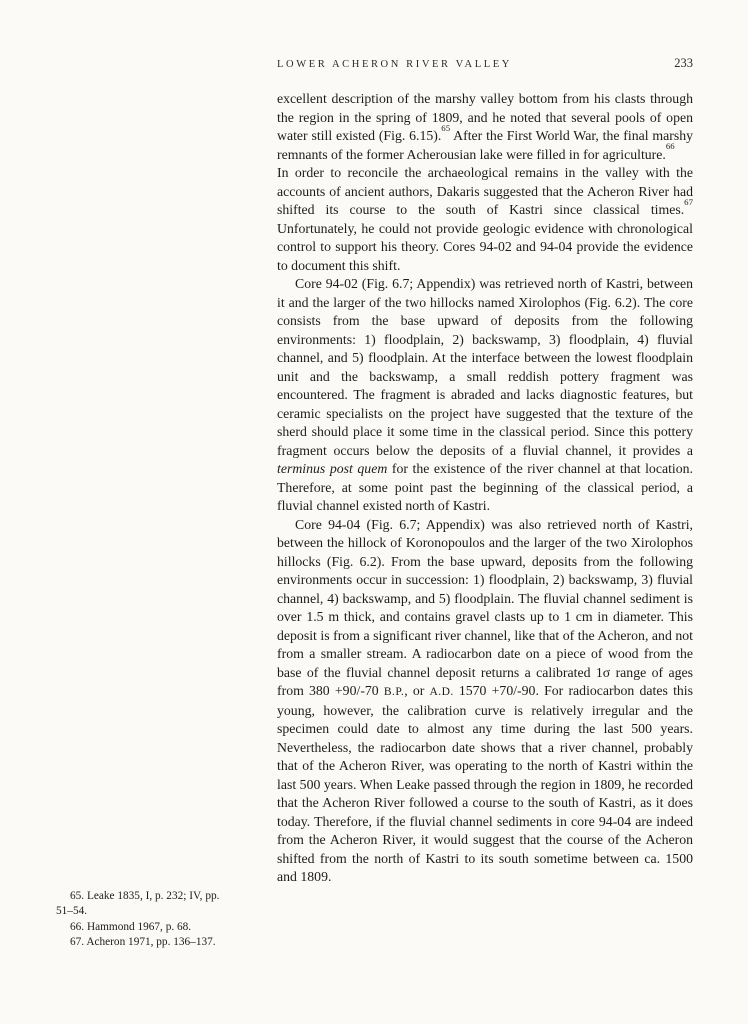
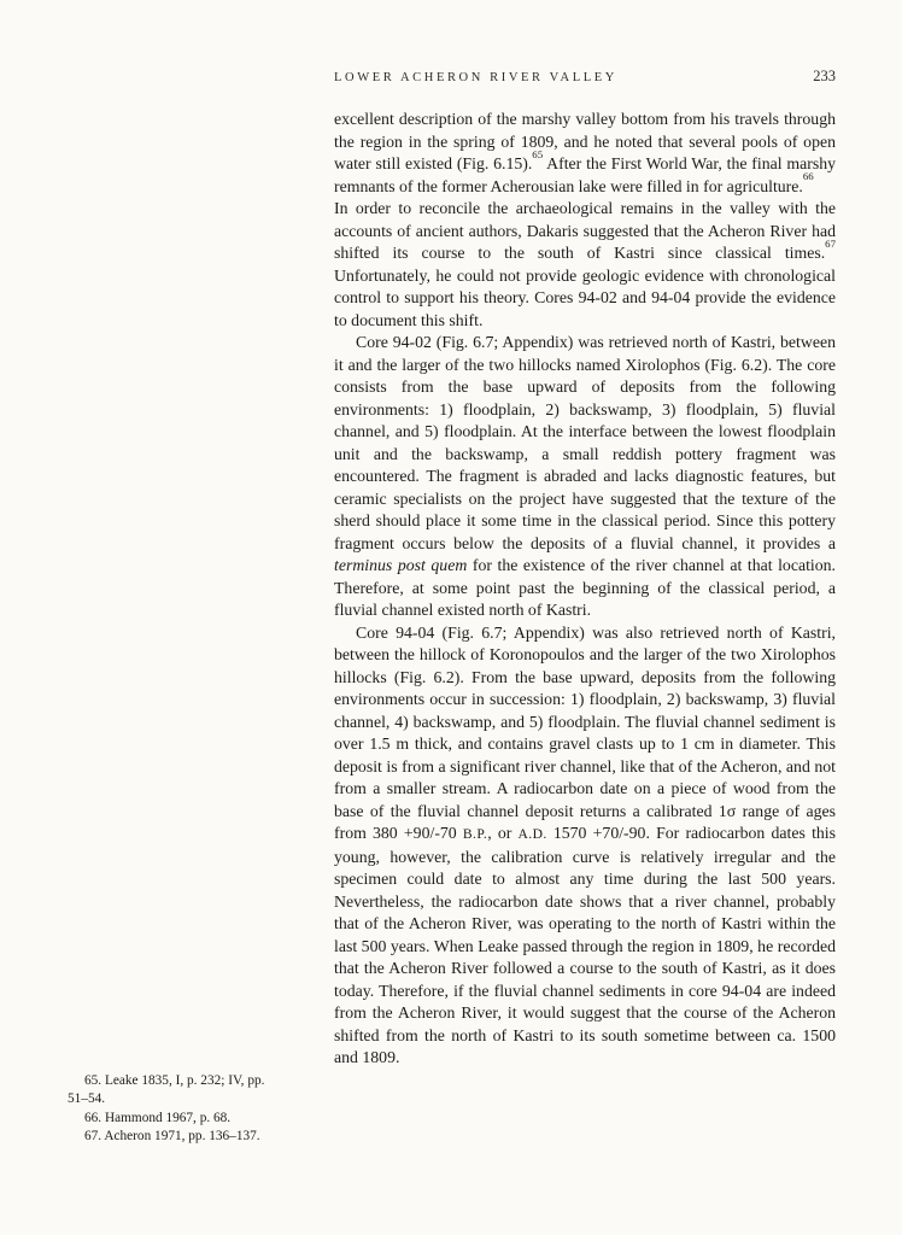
  LOWER ACHERON RIVER VALLEY
  233
- excellent description of the marshy valley bottom from his clasts through the region in the spring of 1809, and he noted that several pools of open water still existed (Fig. 6.15).65 After the First World War, the final marshy remnants of the former Acherousian lake were filled in for agriculture.66
+ excellent description of the marshy valley bottom from his travels through the region in the spring of 1809, and he noted that several pools of open water still existed (Fig. 6.15).65 After the First World War, the final marshy remnants of the former Acherousian lake were filled in for agriculture.66
  In order to reconcile the archaeological remains in the valley with the accounts of ancient authors, Dakaris suggested that the Acheron River had shifted its course to the south of Kastri since classical times.67 Unfortunately, he could not provide geologic evidence with chronological control to support his theory. Cores 94-02 and 94-04 provide the evidence to document this shift.
- Core 94-02 (Fig. 6.7; Appendix) was retrieved north of Kastri, between it and the larger of the two hillocks named Xirolophos (Fig. 6.2). The core consists from the base upward of deposits from the following environments: 1) floodplain, 2) backswamp, 3) floodplain, 4) fluvial channel, and 5) floodplain. At the interface between the lowest floodplain unit and the backswamp, a small reddish pottery fragment was encountered. The fragment is abraded and lacks diagnostic features, but ceramic specialists on the project have suggested that the texture of the sherd should place it some time in the classical period. Since this pottery fragment occurs below the deposits of a fluvial channel, it provides a terminus post quem for the existence of the river channel at that location. Therefore, at some point past the beginning of the classical period, a fluvial channel existed north of Kastri.
+ Core 94-02 (Fig. 6.7; Appendix) was retrieved north of Kastri, between it and the larger of the two hillocks named Xirolophos (Fig. 6.2). The core consists from the base upward of deposits from the following environments: 1) floodplain, 2) backswamp, 3) floodplain, 5) fluvial channel, and 5) floodplain. At the interface between the lowest floodplain unit and the backswamp, a small reddish pottery fragment was encountered. The fragment is abraded and lacks diagnostic features, but ceramic specialists on the project have suggested that the texture of the sherd should place it some time in the classical period. Since this pottery fragment occurs below the deposits of a fluvial channel, it provides a terminus post quem for the existence of the river channel at that location. Therefore, at some point past the beginning of the classical period, a fluvial channel existed north of Kastri.
  Core 94-04 (Fig. 6.7; Appendix) was also retrieved north of Kastri, between the hillock of Koronopoulos and the larger of the two Xirolophos hillocks (Fig. 6.2). From the base upward, deposits from the following environments occur in succession: 1) floodplain, 2) backswamp, 3) fluvial channel, 4) backswamp, and 5) floodplain. The fluvial channel sediment is over 1.5 m thick, and contains gravel clasts up to 1 cm in diameter. This deposit is from a significant river channel, like that of the Acheron, and not from a smaller stream. A radiocarbon date on a piece of wood from the base of the fluvial channel deposit returns a calibrated 1σ range of ages from 380 +90/-70 B.P., or A.D. 1570 +70/-90. For radiocarbon dates this young, however, the calibration curve is relatively irregular and the specimen could date to almost any time during the last 500 years. Nevertheless, the radiocarbon date shows that a river channel, probably that of the Acheron River, was operating to the north of Kastri within the last 500 years. When Leake passed through the region in 1809, he recorded that the Acheron River followed a course to the south of Kastri, as it does today. Therefore, if the fluvial channel sediments in core 94-04 are indeed from the Acheron River, it would suggest that the course of the Acheron shifted from the north of Kastri to its south sometime between ca. 1500 and 1809.
  65. Leake 1835, I, p. 232; IV, pp. 51–54.
  66. Hammond 1967, p. 68.
  67. Acheron 1971, pp. 136–137.
